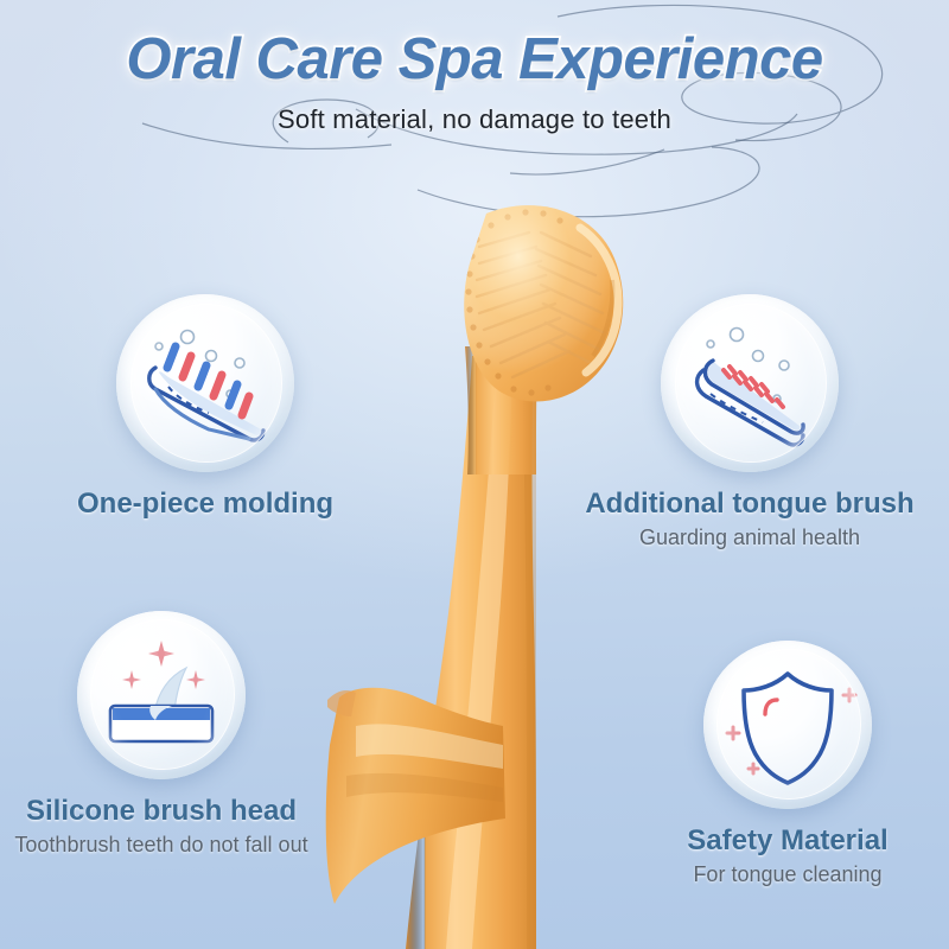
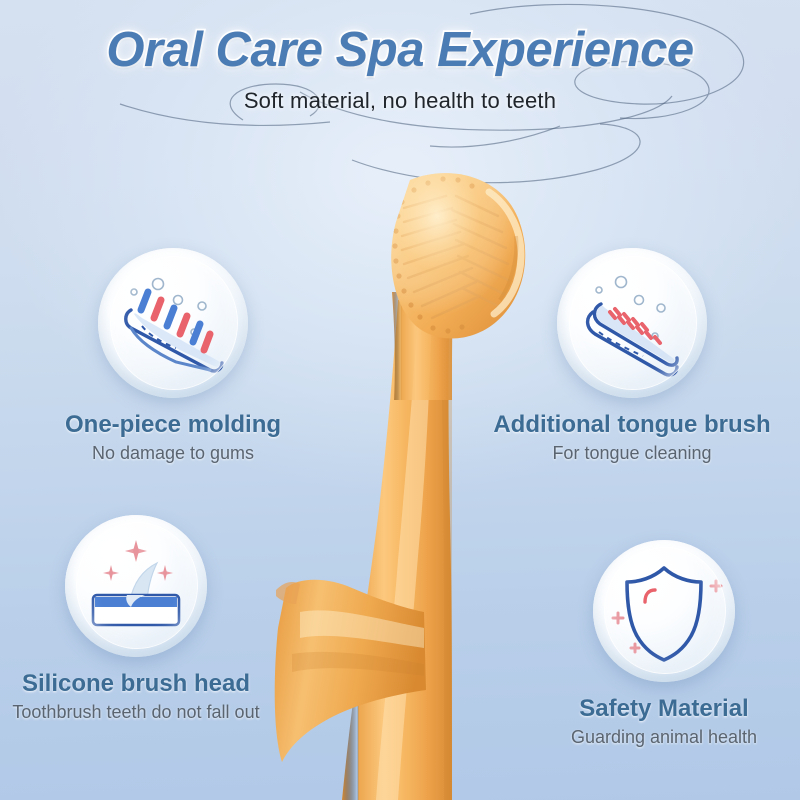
  Oral Care Spa Experience
- Soft material, no damage to teeth
+ Soft material, no health to teeth
  One-piece molding
+ No damage to gums
  Additional tongue brush
- Guarding animal health
+ For tongue cleaning
  Silicone brush head
  Toothbrush teeth do not fall out
  Safety Material
- For tongue cleaning
+ Guarding animal health
